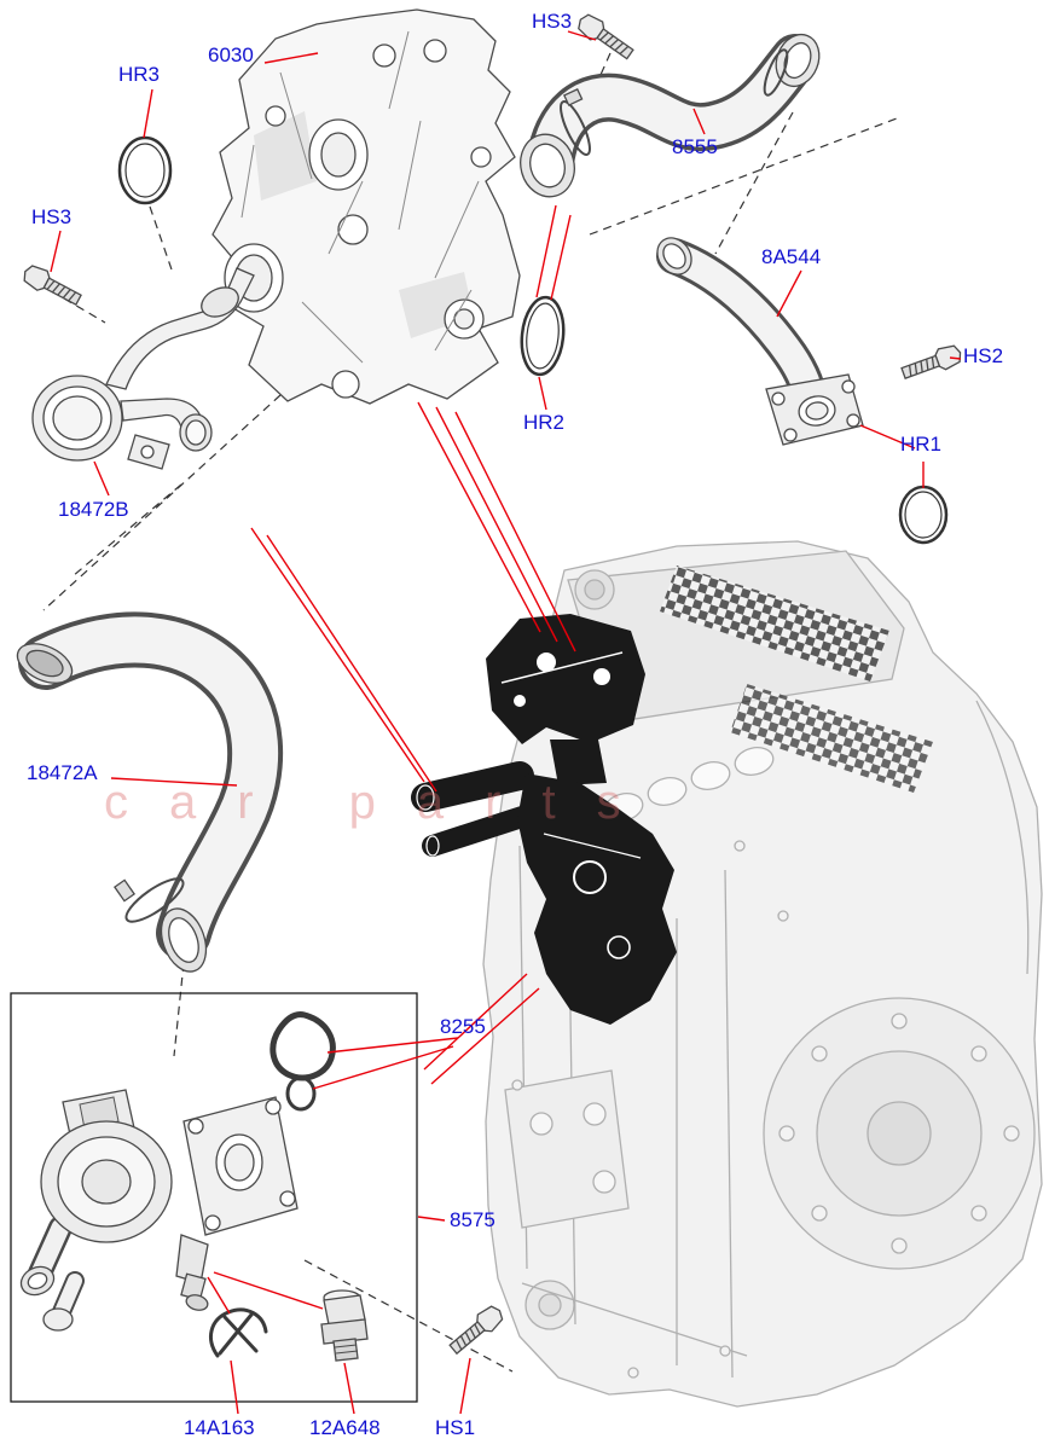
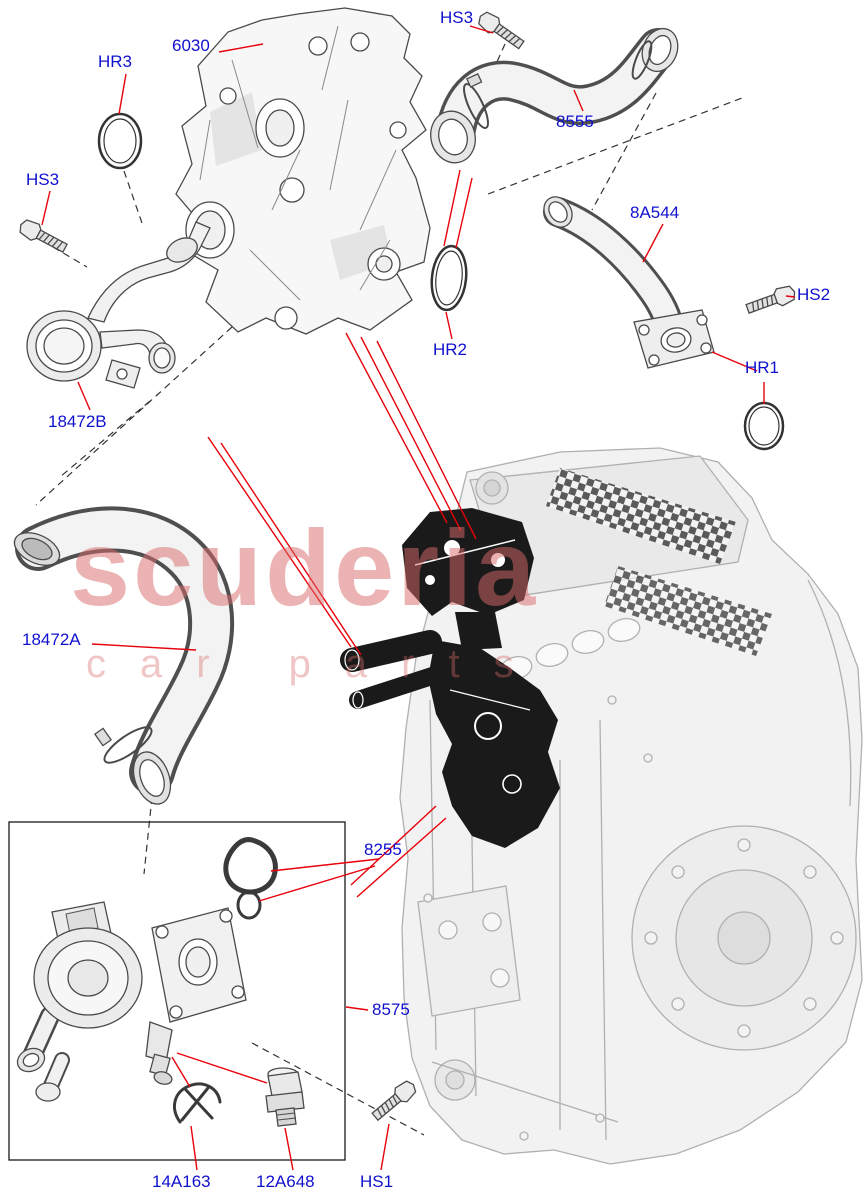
+ scuderia
  car parts
  HR3
  6030
  HS3
  8555
  HS3
  8A544
  HS2
  HR1
  HR2
  18472B
  18472A
  8255
  8575
  14A163
  12A648
  HS1
